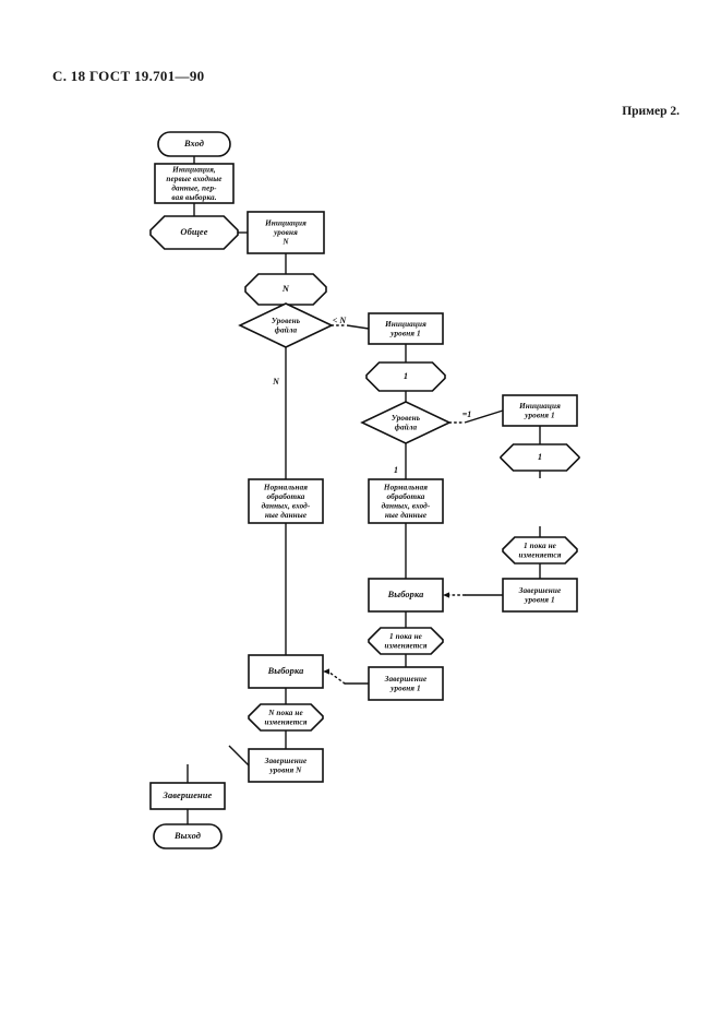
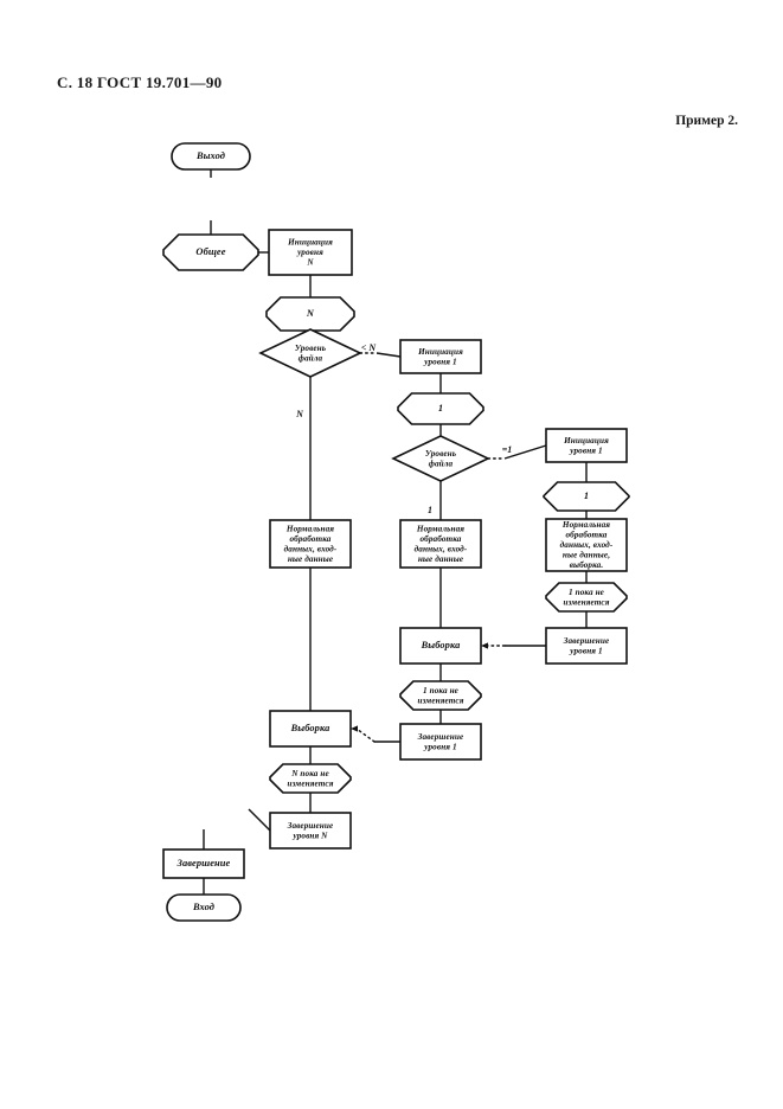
  С. 18 ГОСТ 19.701—90
  Пример 2.
- Вход
+ Выход
- Инициация, первые входные данные, пер- вая выборка.
  Общее
  Инициация уровня N
  N
  Уровень файла
  Инициация уровня 1
  1
  Уровень файла
  Инициация уровня 1
  1
  Нормальная обработка данных, вход- ные данные
  Нормальная обработка данных, вход- ные данные
+ Нормальная обработка данных, вход- ные данные, выборка.
  1 пока не изменяется
  Завершение уровня 1
  Выборка
  1 пока не изменяется
  Завершение уровня 1
  Выборка
  N пока не изменяется
  Завершение уровня N
  Завершение
- Выход
+ Вход
  < N
  =1
  N
  1
